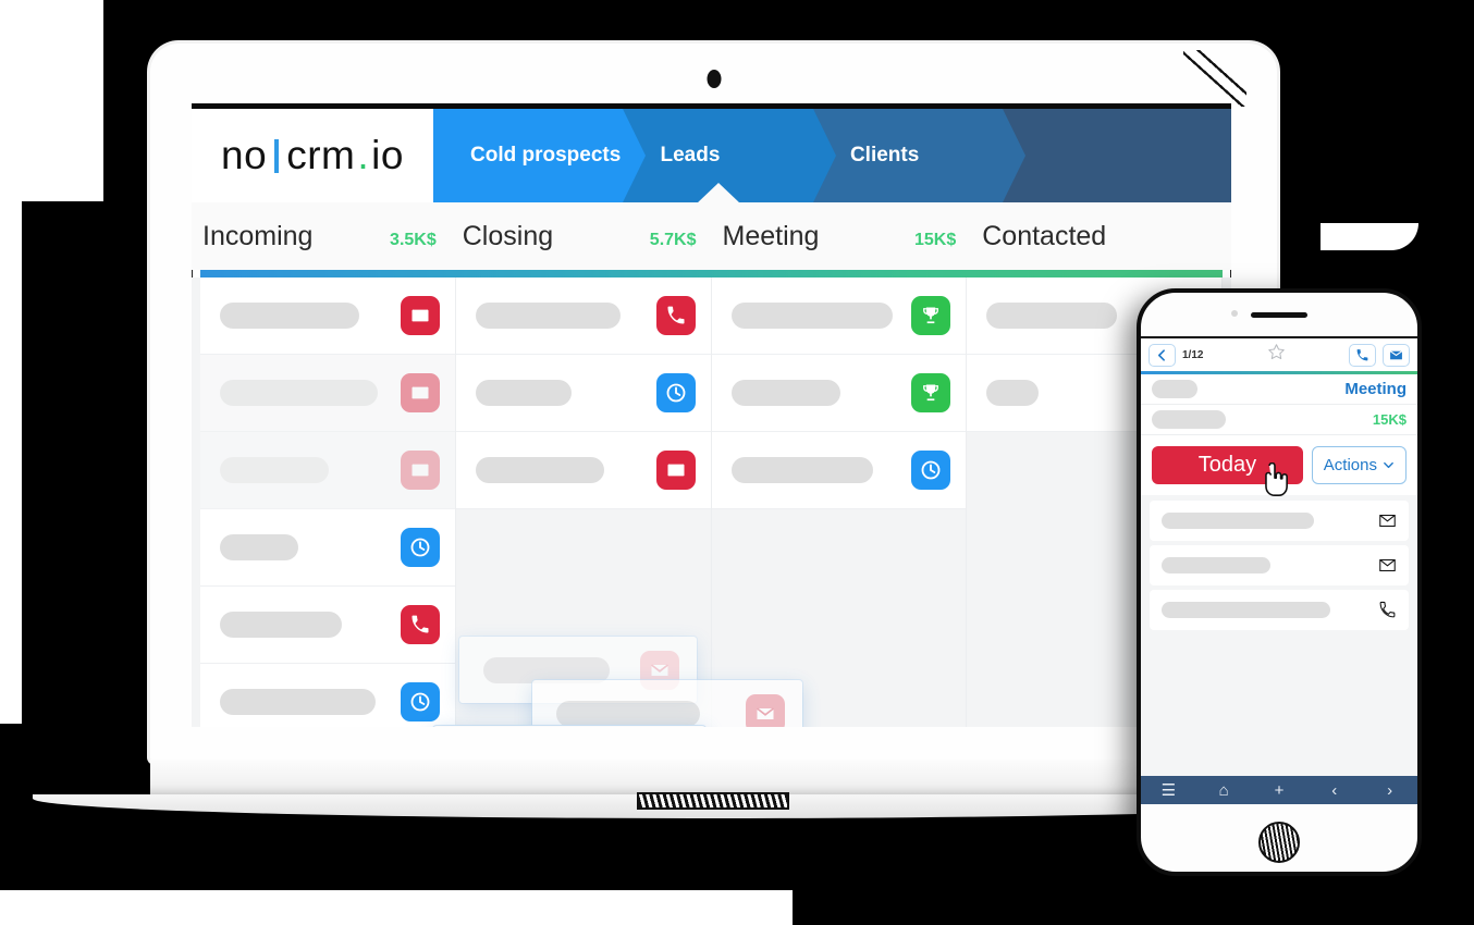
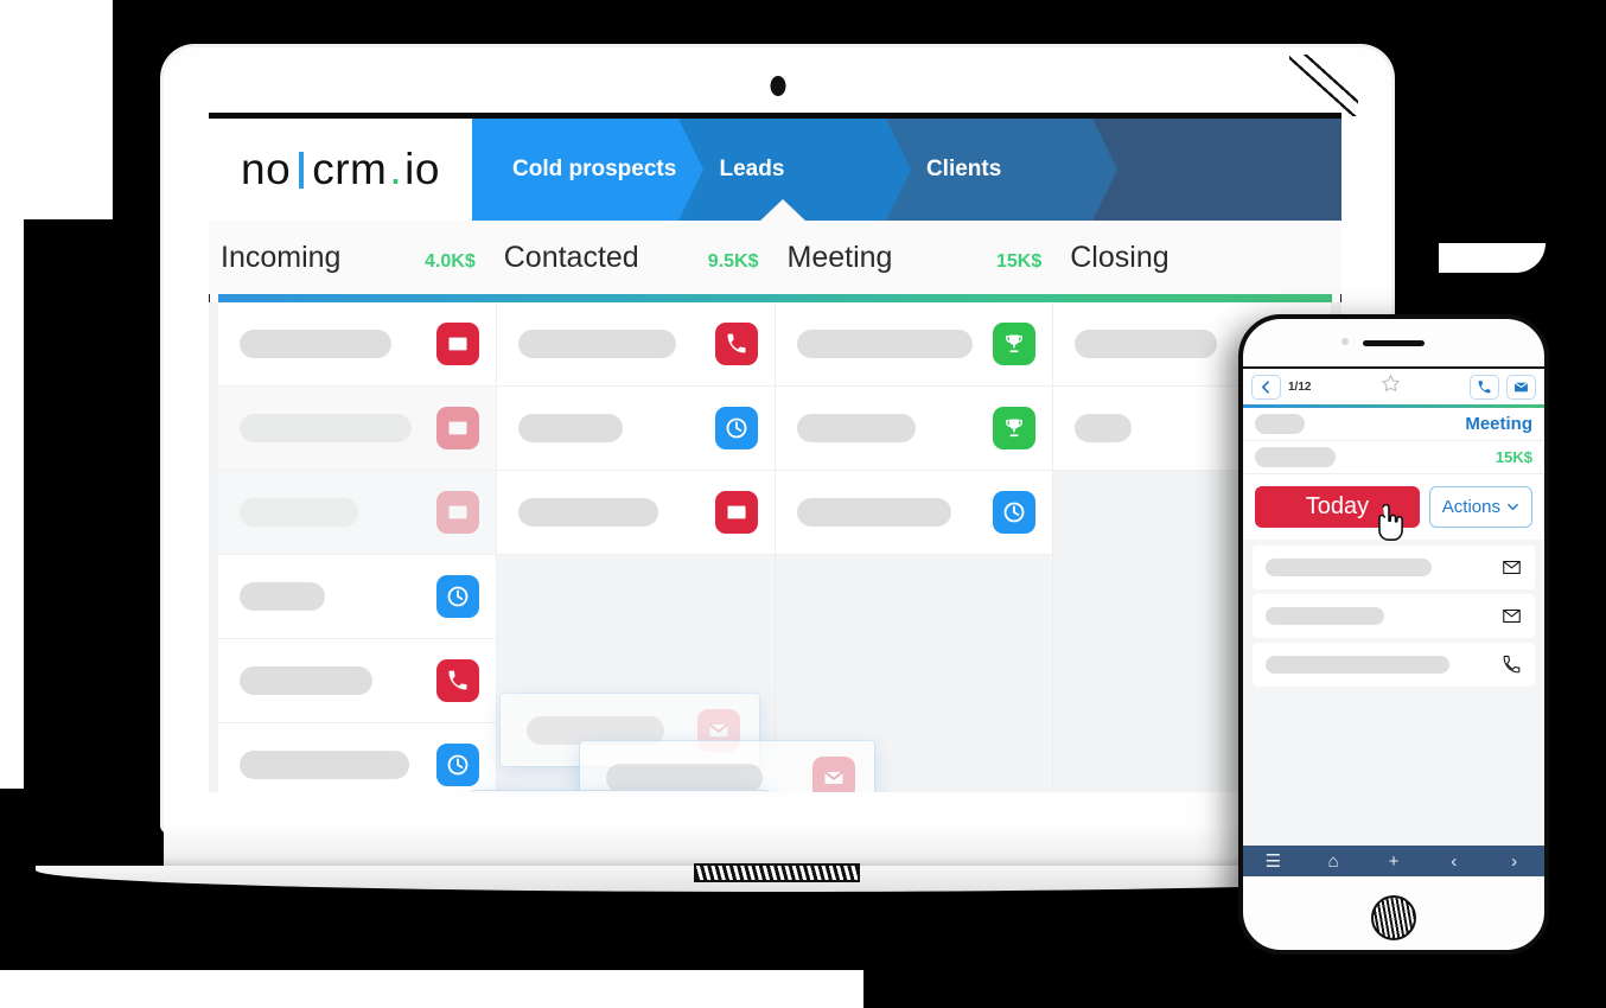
  no
  crm
  .
  io
  Cold prospects
  Leads
  Clients
  Incoming
- 3.5K$
+ 4.0K$
- Closing
+ Contacted
- 5.7K$
+ 9.5K$
  Meeting
  15K$
- Contacted
+ Closing
  1/12
  Meeting
  15K$
  Today
  Actions
  ☰
  ⌂
  +
  ‹
  ›
